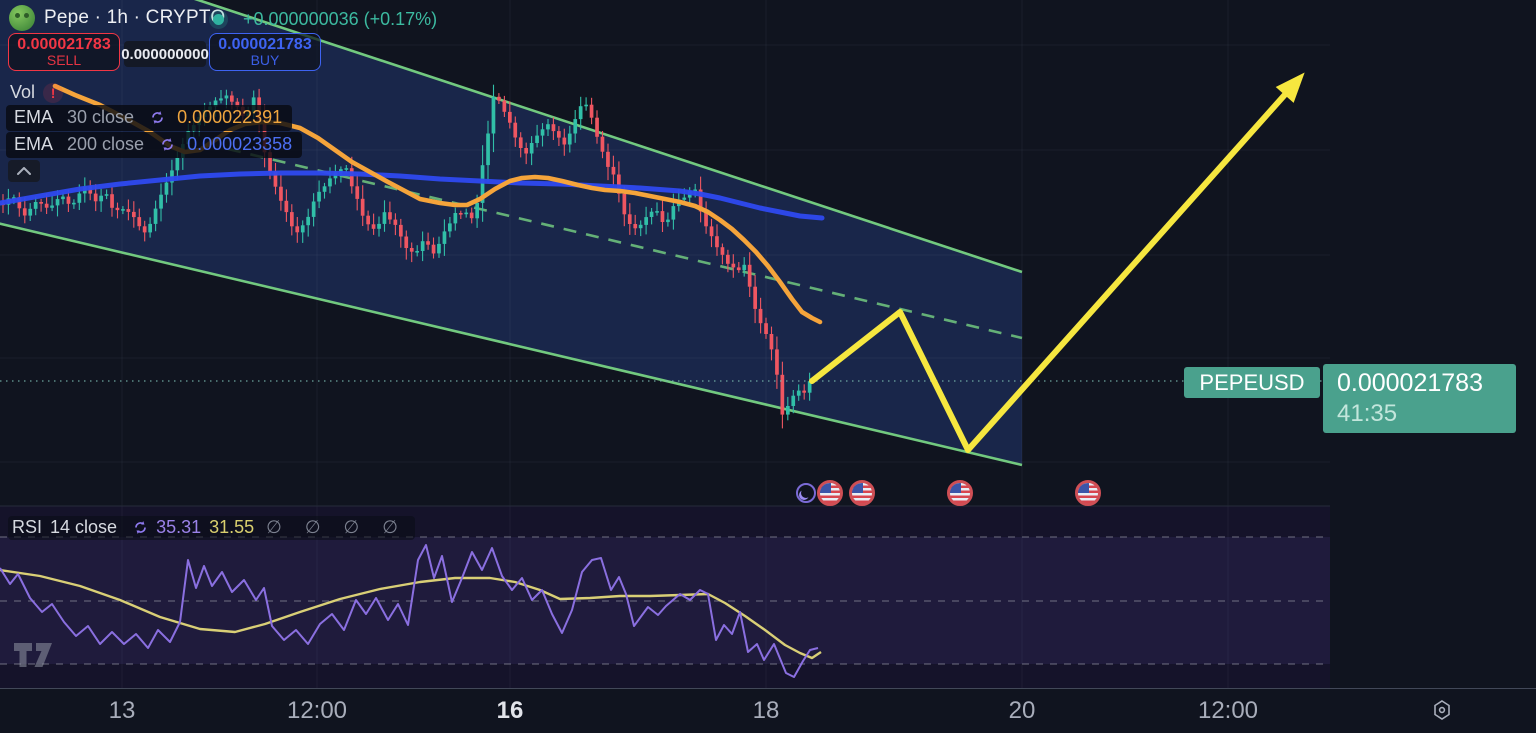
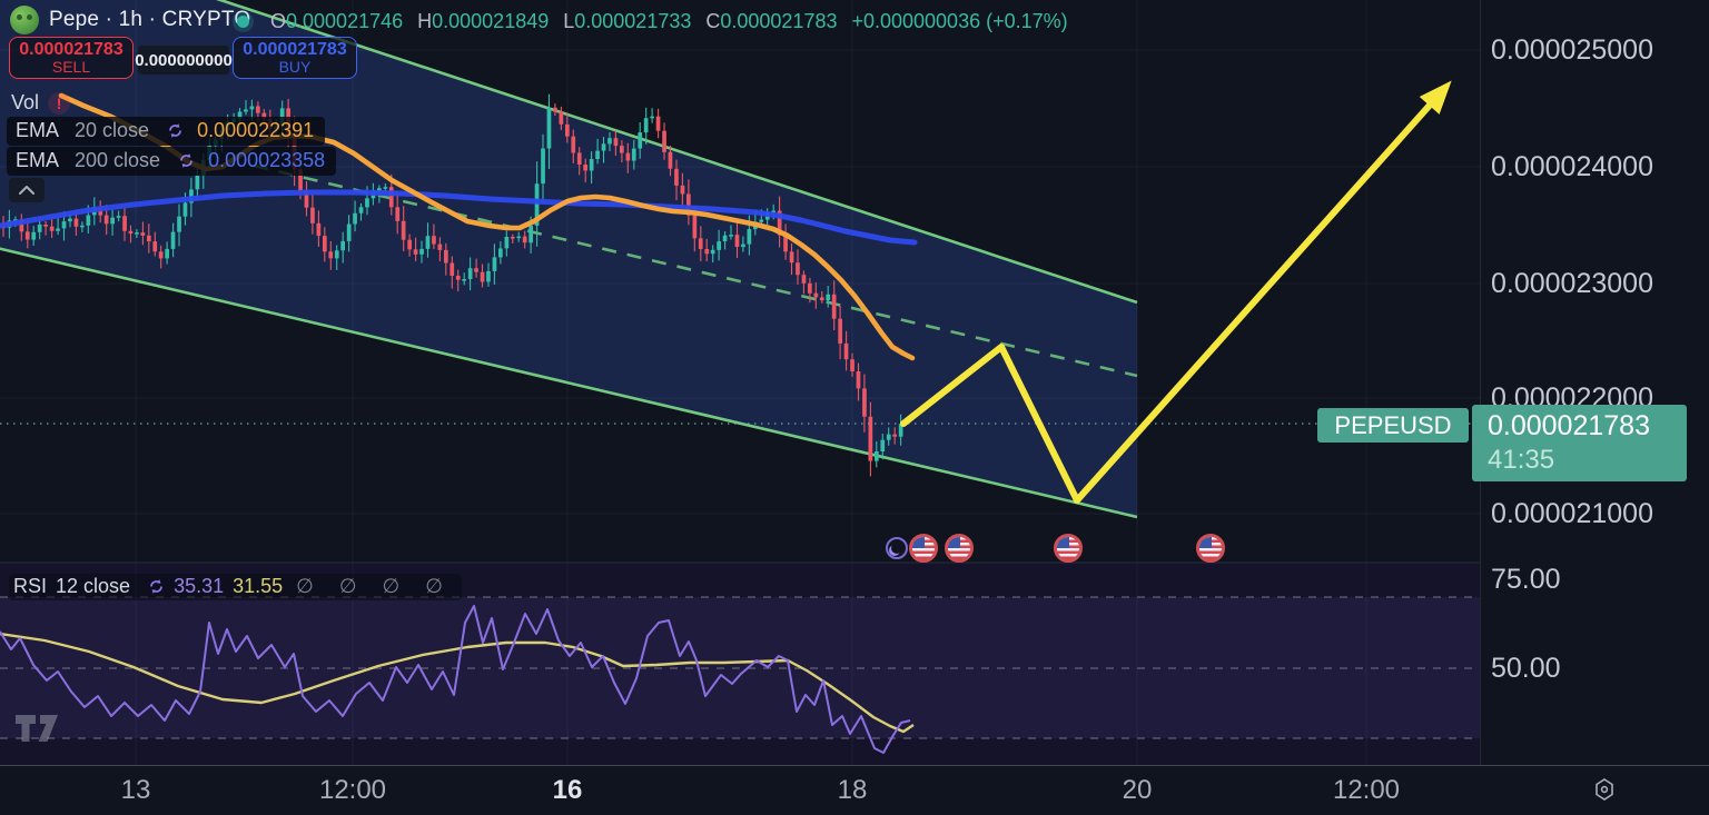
  Pepe · 1h · CRYPT
+ O0.000021746
+ H0.000021849
+ L0.000021733
+ C0.000021783
  +0.000000036 (+0.17%)
  0.000021783
  SELL
  0.000000000
  0.000021783
  BUY
  Vol
  !
  EMA
- 30 close
+ 20 close
  0.000022391
  EMA
  200 close
  0.000023358
  RSI
- 14 close
+ 12 close
  35.31
  31.55
  ∅ ∅ ∅ ∅
+ 0.000025000
+ 0.000024000
+ 0.000023000
+ 0.000022000
+ 0.000021000
+ 75.00
+ 50.00
  PEPEUSD
  0.000021783
  41:35
  13
  12:00
  16
  18
  20
  12:00
